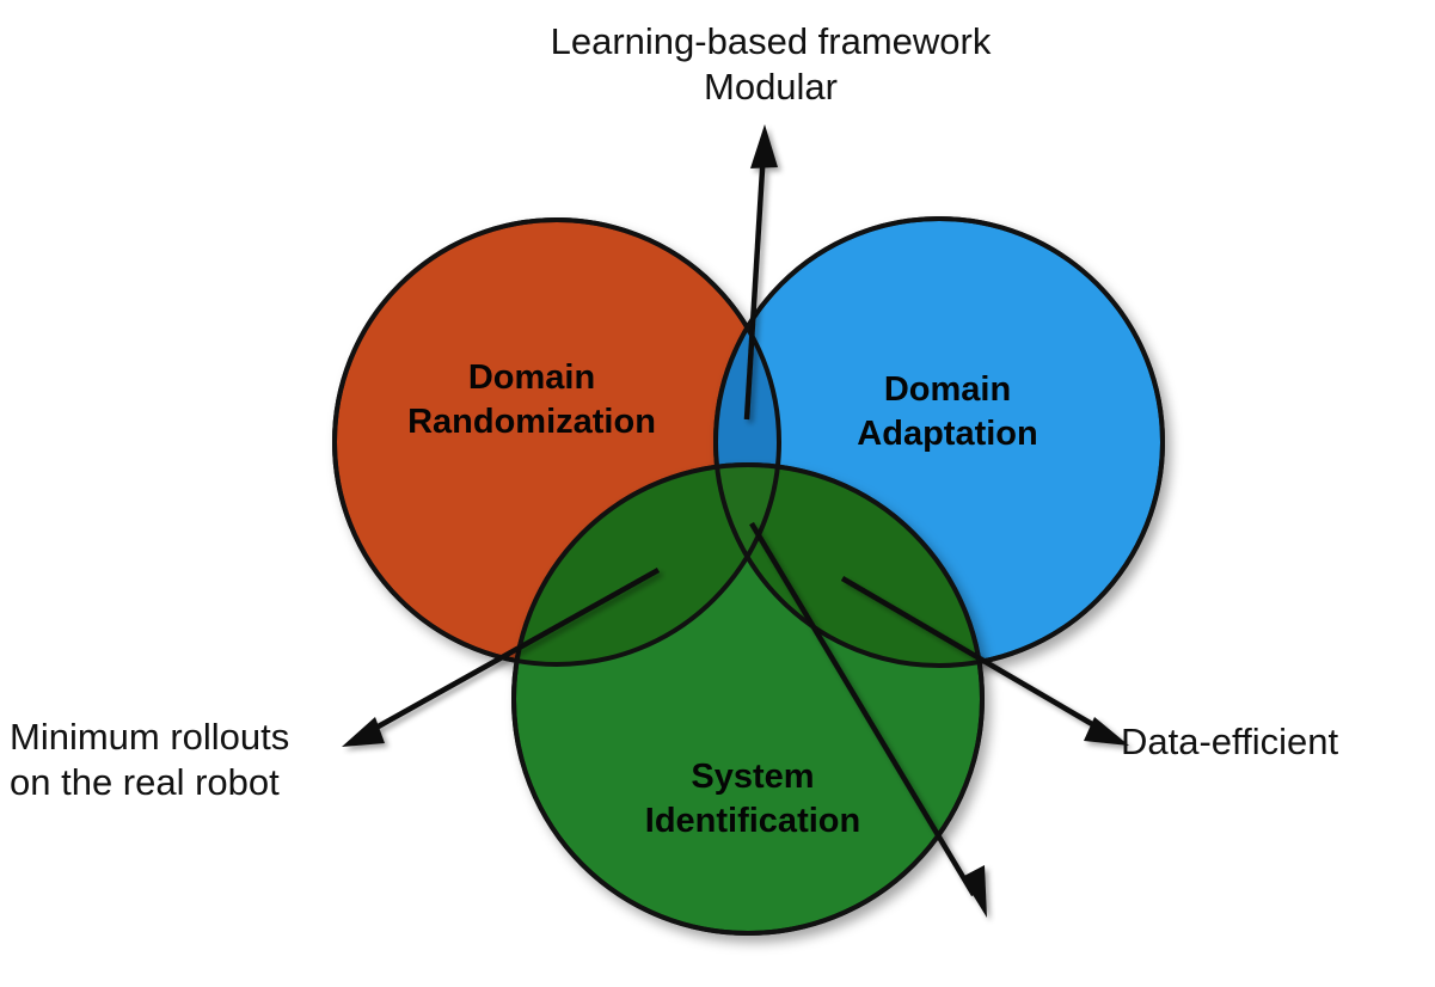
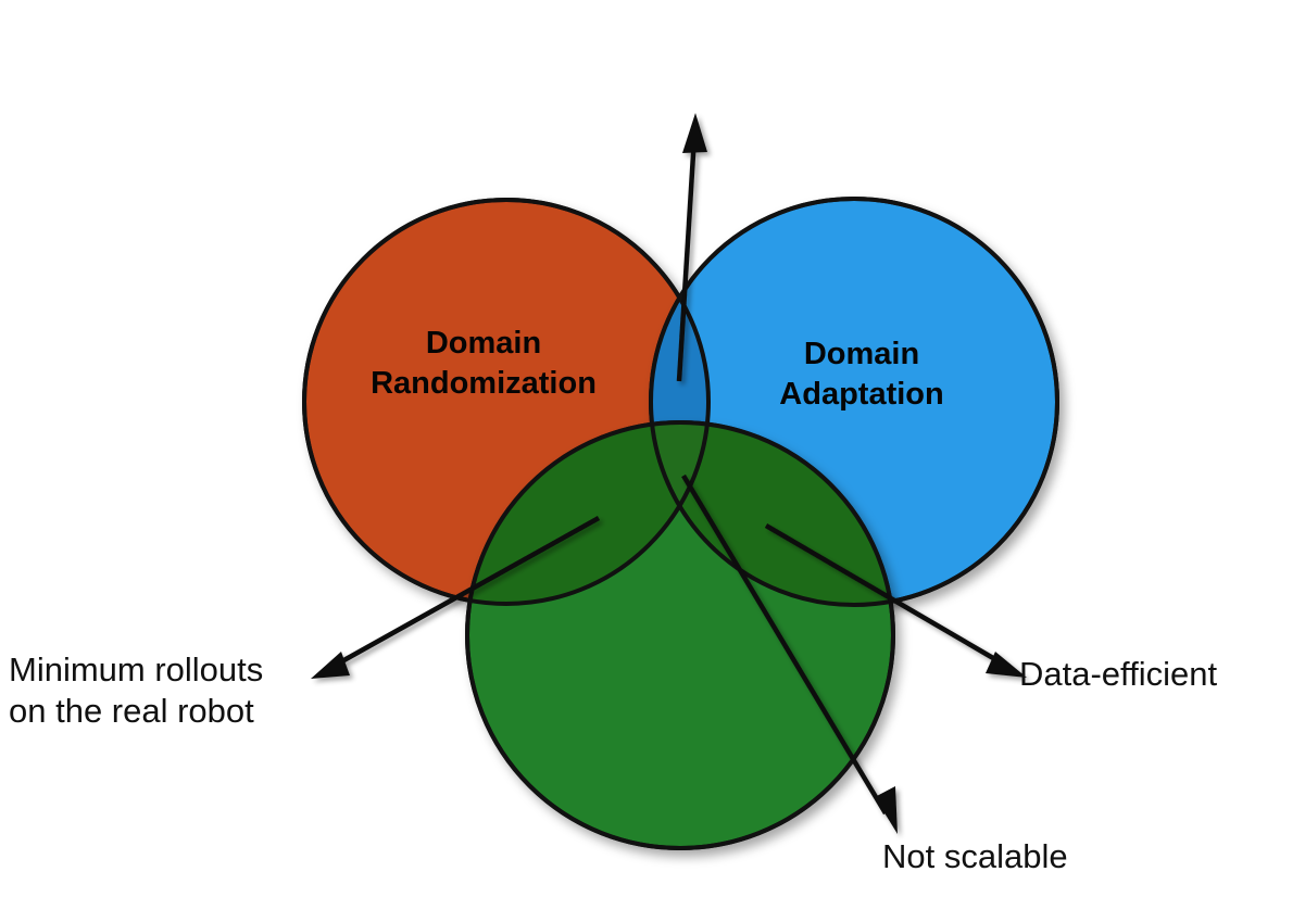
  Domain
  Randomization
  Domain
  Adaptation
- System
- Identification
- Learning-based framework
- Modular
  Minimum rollouts
  on the real robot
  Data-efficient
+ Not scalable
